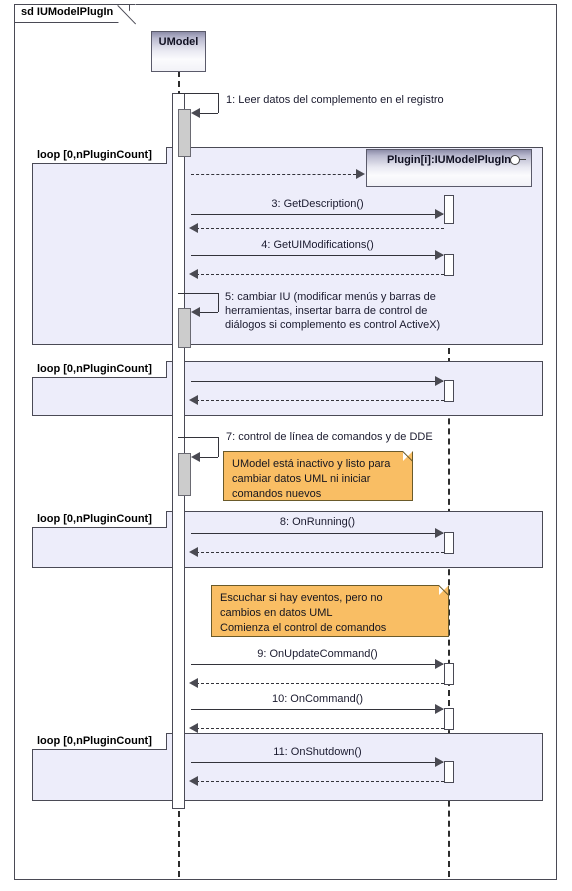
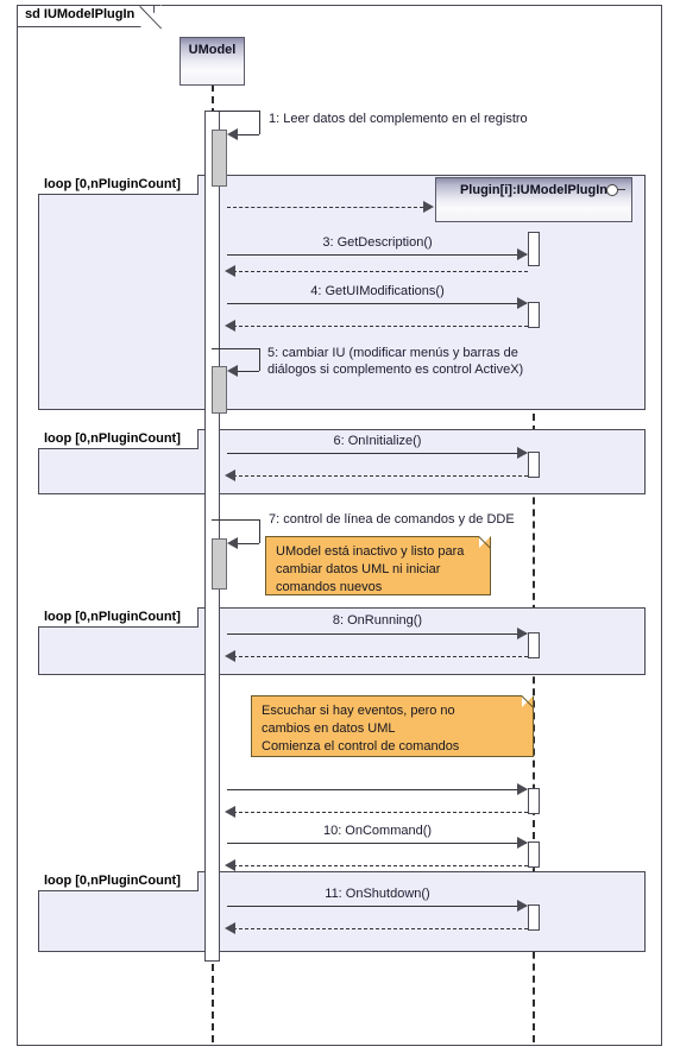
  sd IUModelPlugIn
  UModel
  Plugin[i]:IUModelPlugIn
  loop [0,nPluginCount]
  loop [0,nPluginCount]
  loop [0,nPluginCount]
  loop [0,nPluginCount]
  1: Leer datos del complemento en el registro
  3: GetDescription()
  4: GetUIModifications()
  5: cambiar IU (modificar menús y barras de
- herramientas, insertar barra de control de
  diálogos si complemento es control ActiveX)
+ 6: OnInitialize()
  7: control de línea de comandos y de DDE
  UModel está inactivo y listo para
  cambiar datos UML ni iniciar
  comandos nuevos
  8: OnRunning()
  Escuchar si hay eventos, pero no
  cambios en datos UML
  Comienza el control de comandos
- 9: OnUpdateCommand()
  10: OnCommand()
  11: OnShutdown()
